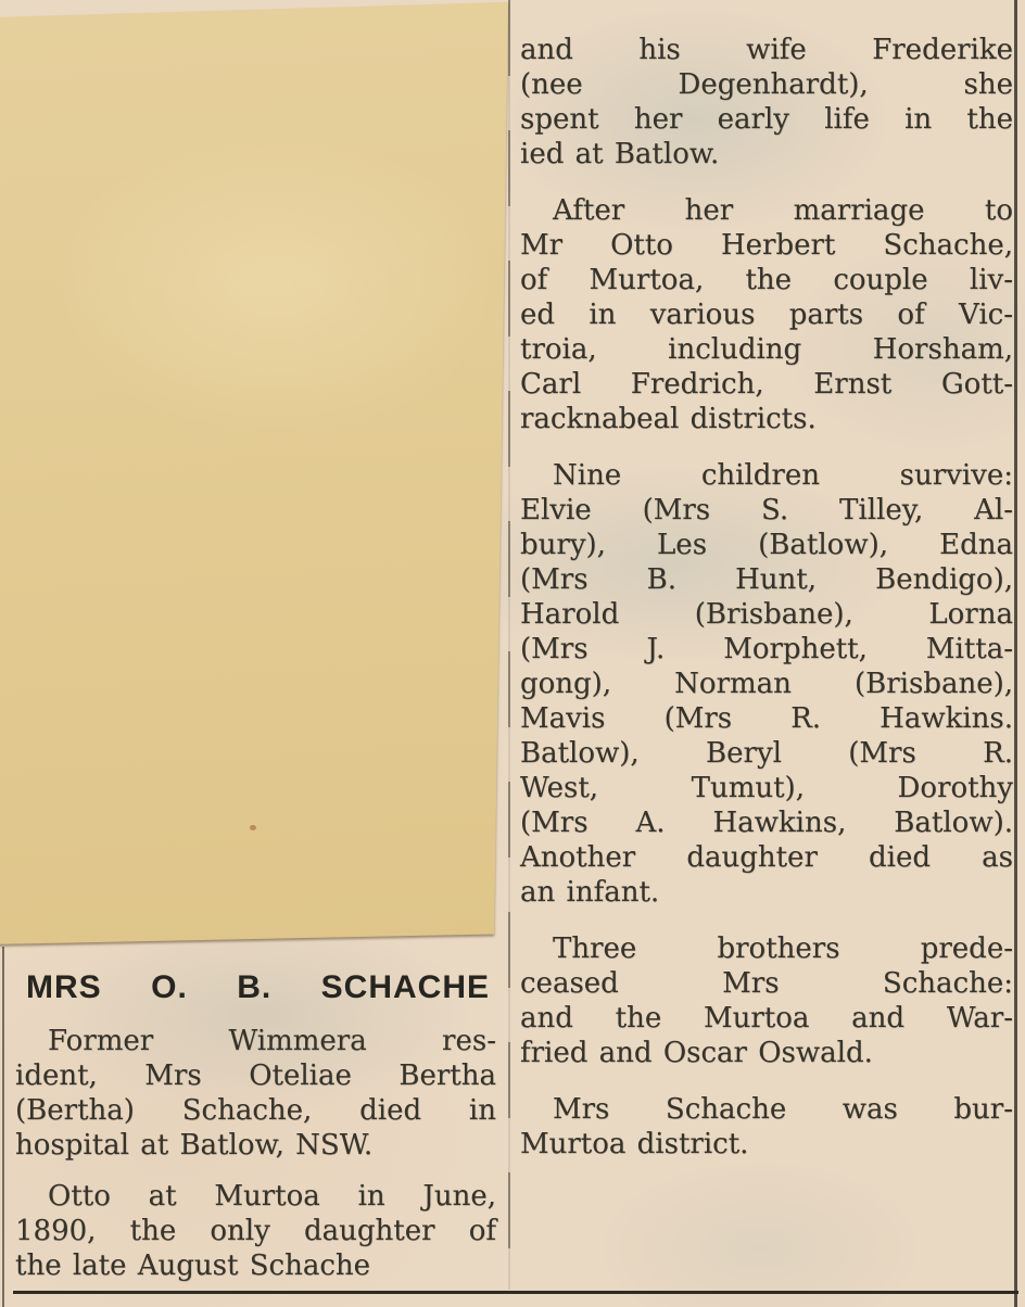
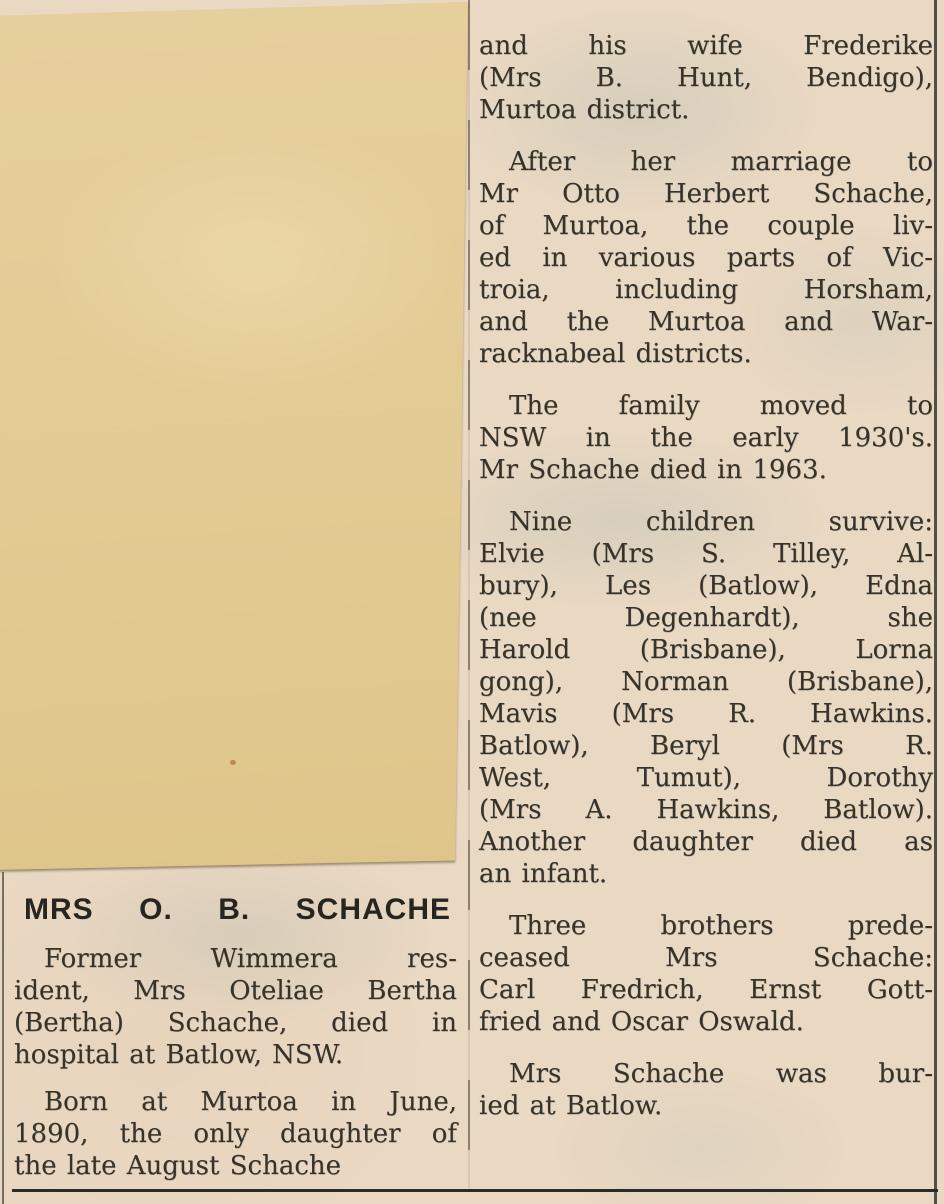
  MRS O. B. SCHACHE
  Former Wimmera res-
  ident, Mrs Oteliae Bertha
  (Bertha) Schache, died in
  hospital at Batlow, NSW.
- Otto at Murtoa in June,
+ Born at Murtoa in June,
  1890, the only daughter of
  the late August Schache
  and his wife Frederike
- (nee Degenhardt), she
+ (Mrs B. Hunt, Bendigo),
- spent her early life in the
- ied at Batlow.
+ Murtoa district.
  After her marriage to
  Mr Otto Herbert Schache,
  of Murtoa, the couple liv-
  ed in various parts of Vic-
  troia, including Horsham,
- Carl Fredrich, Ernst Gott-
+ and the Murtoa and War-
  racknabeal districts.
+ The family moved to
+ NSW in the early 1930's.
+ Mr Schache died in 1963.
  Nine children survive:
  Elvie (Mrs S. Tilley, Al-
  bury), Les (Batlow), Edna
- (Mrs B. Hunt, Bendigo),
+ (nee Degenhardt), she
  Harold (Brisbane), Lorna
- (Mrs J. Morphett, Mitta-
  gong), Norman (Brisbane),
  Mavis (Mrs R. Hawkins.
  Batlow), Beryl (Mrs R.
  West, Tumut), Dorothy
  (Mrs A. Hawkins, Batlow).
  Another daughter died as
  an infant.
  Three brothers prede-
  ceased Mrs Schache:
- and the Murtoa and War-
+ Carl Fredrich, Ernst Gott-
  fried and Oscar Oswald.
  Mrs Schache was bur-
- Murtoa district.
+ ied at Batlow.
